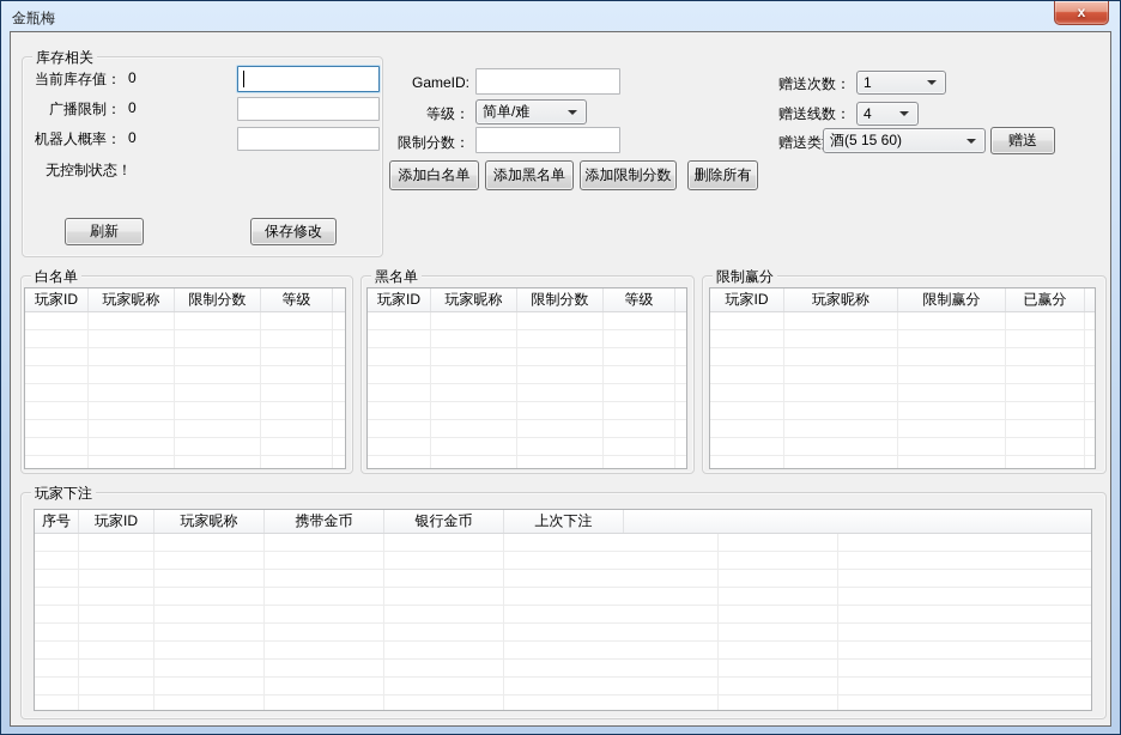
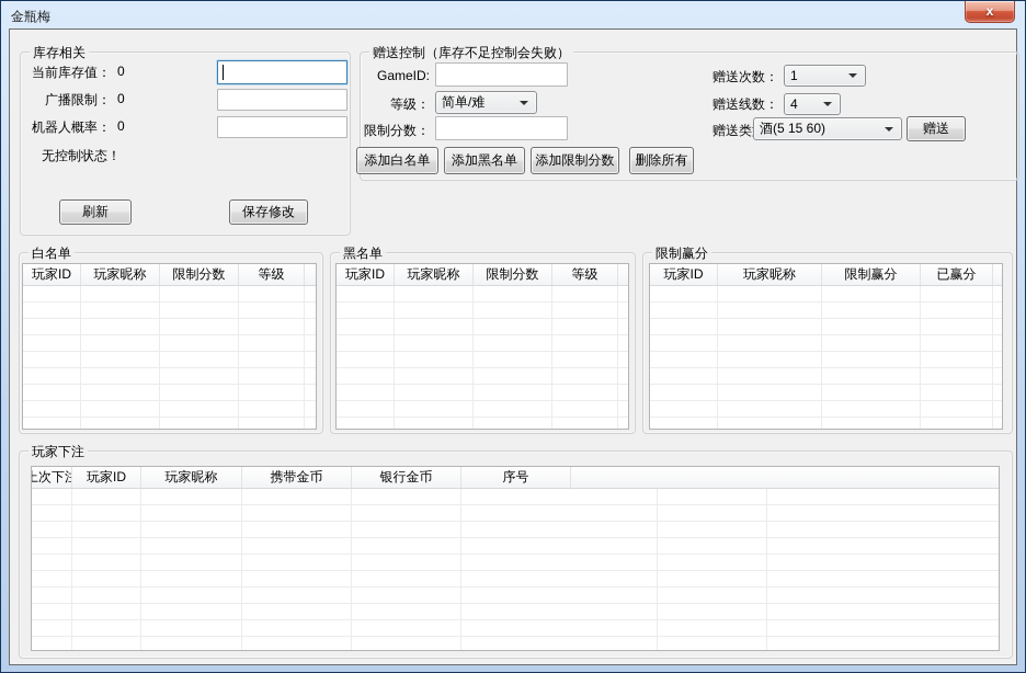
  金瓶梅
  x
  库存相关
  当前库存值：
  0
  广播限制：
  0
  机器人概率：
  0
  无控制状态！
  刷新
  保存修改
+ 赠送控制（库存不足控制会失败）
  GameID:
  等级：
  简单/难
  限制分数：
  赠送次数：
  1
  赠送线数：
  4
  酒(5 15 60)
  赠送
  添加白名单
  添加黑名单
  添加限制分数
  删除所有
  白名单
  玩家ID
  玩家昵称
  限制分数
  等级
  黑名单
  玩家ID
  玩家昵称
  限制分数
  等级
  限制赢分
  玩家ID
  玩家昵称
  限制赢分
  已赢分
  玩家下注
- 序号
+ 上次下注
  玩家ID
  玩家昵称
  携带金币
  银行金币
- 上次下注
+ 序号
